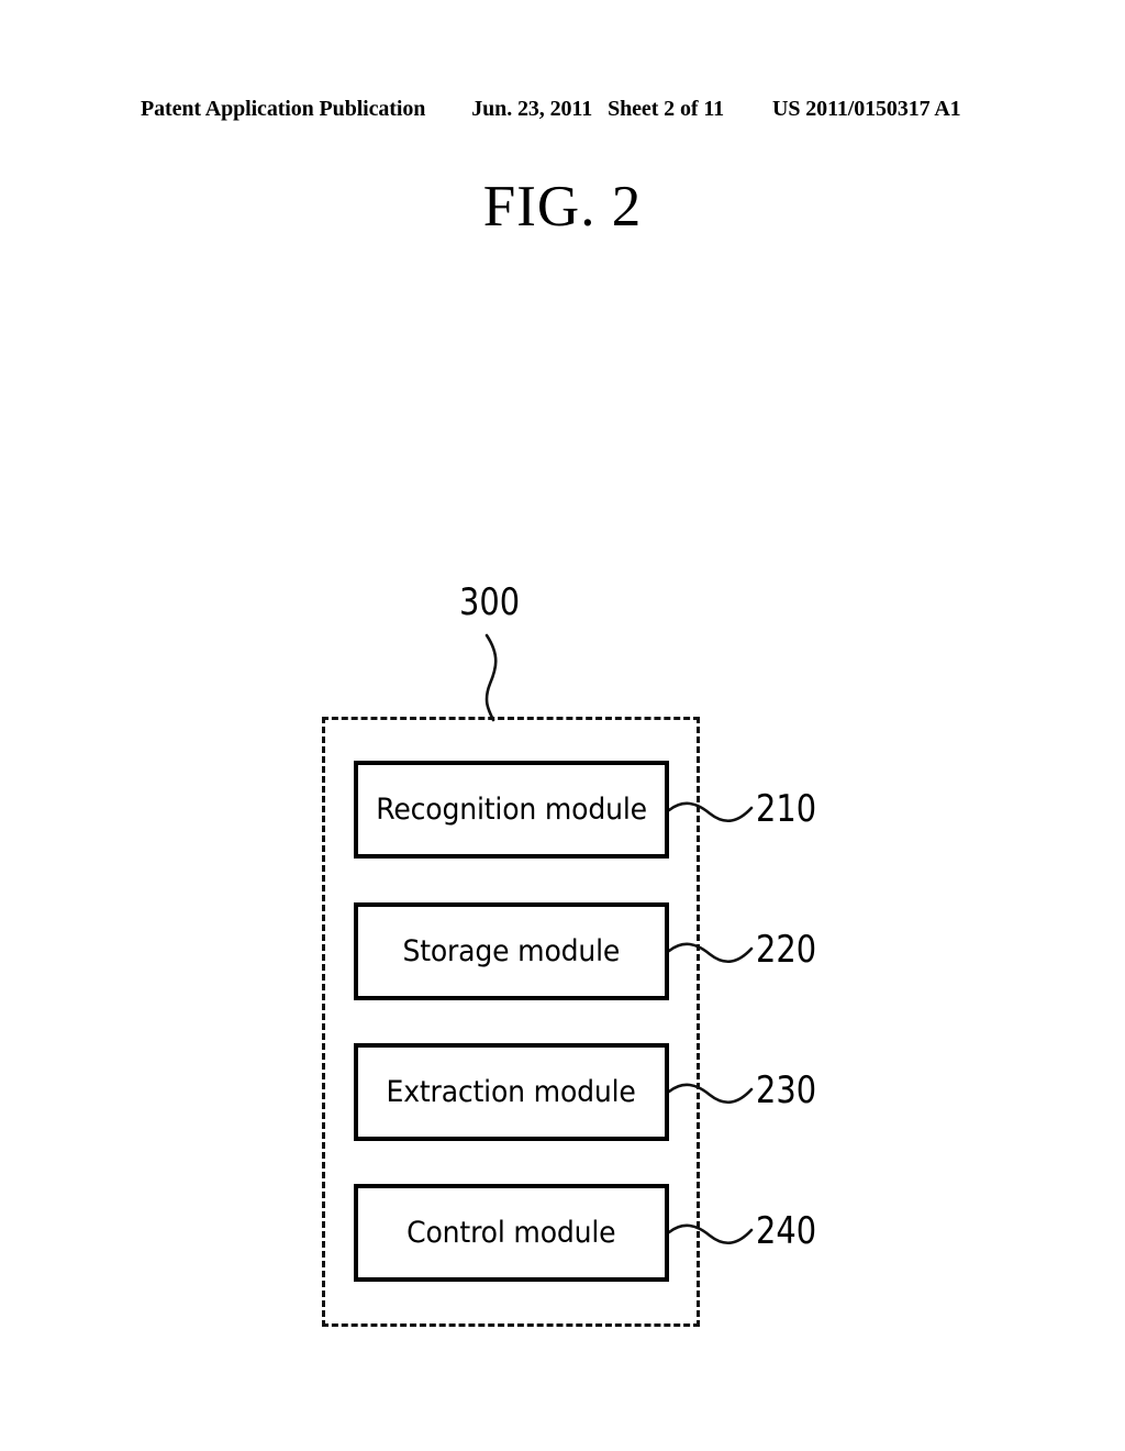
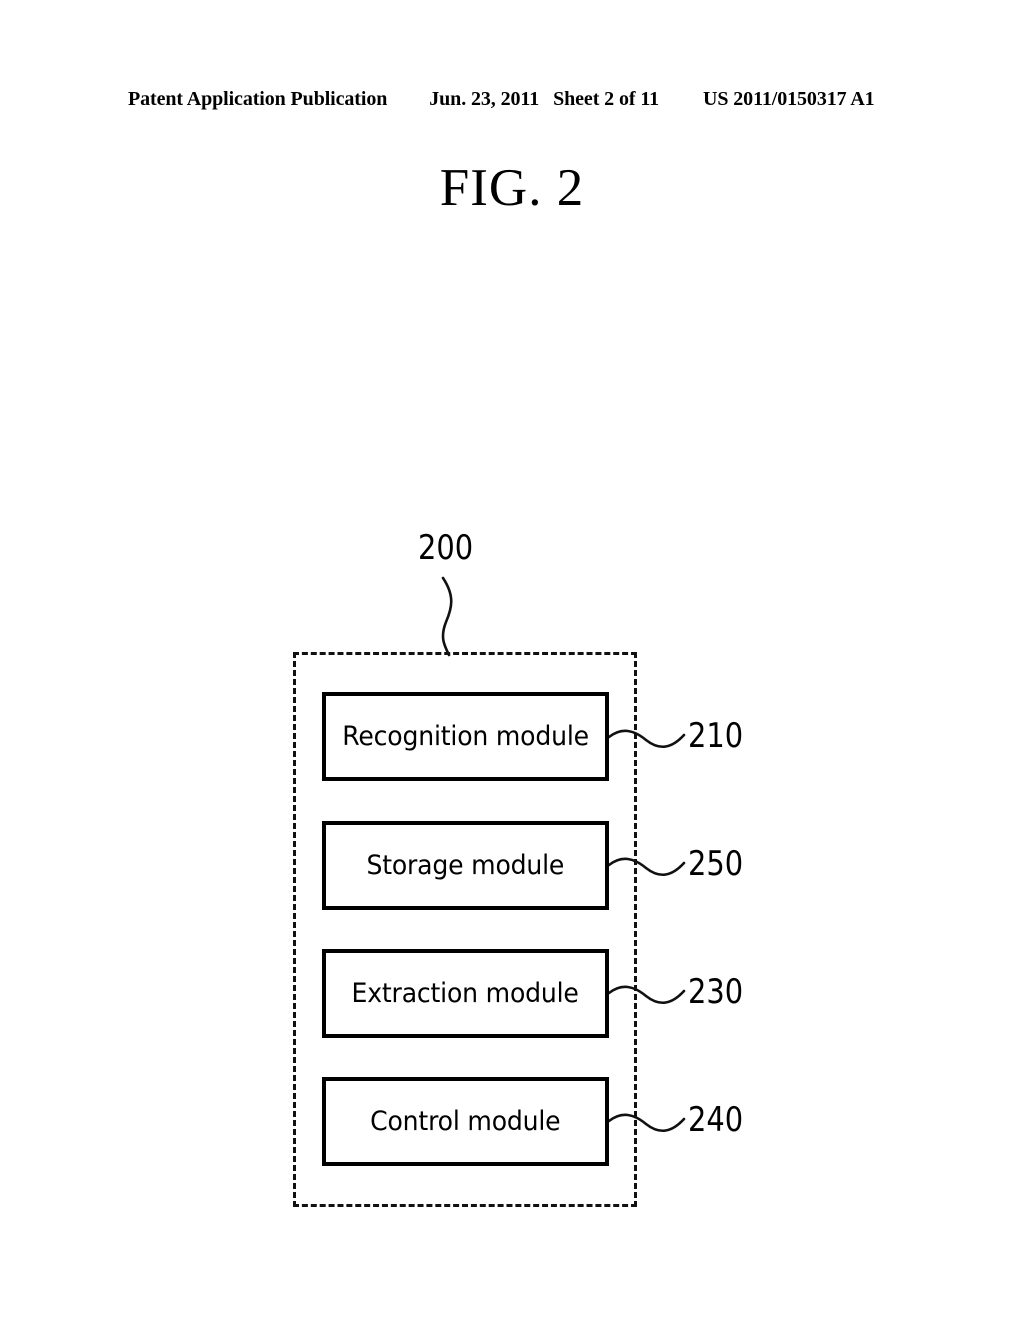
  Patent Application Publication
  Jun. 23, 2011
  Sheet 2 of 11
  US 2011/0150317 A1
  FIG. 2
  Recognition module
  Storage module
  Extraction module
  Control module
- 300
+ 200
  210
- 220
+ 250
  230
  240
